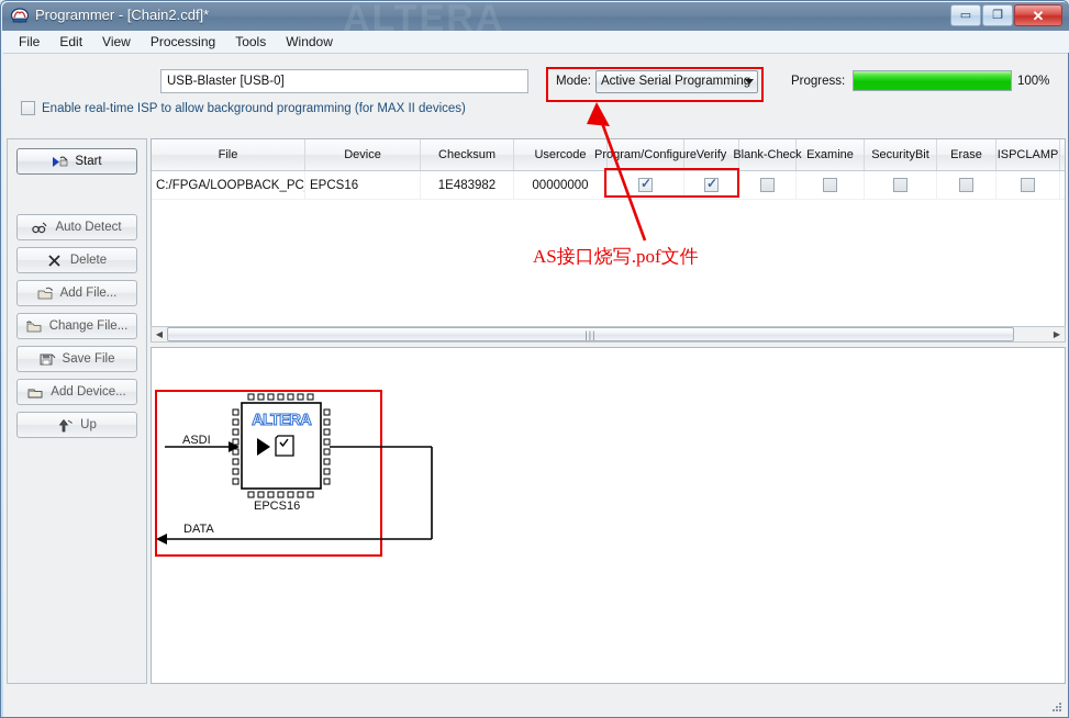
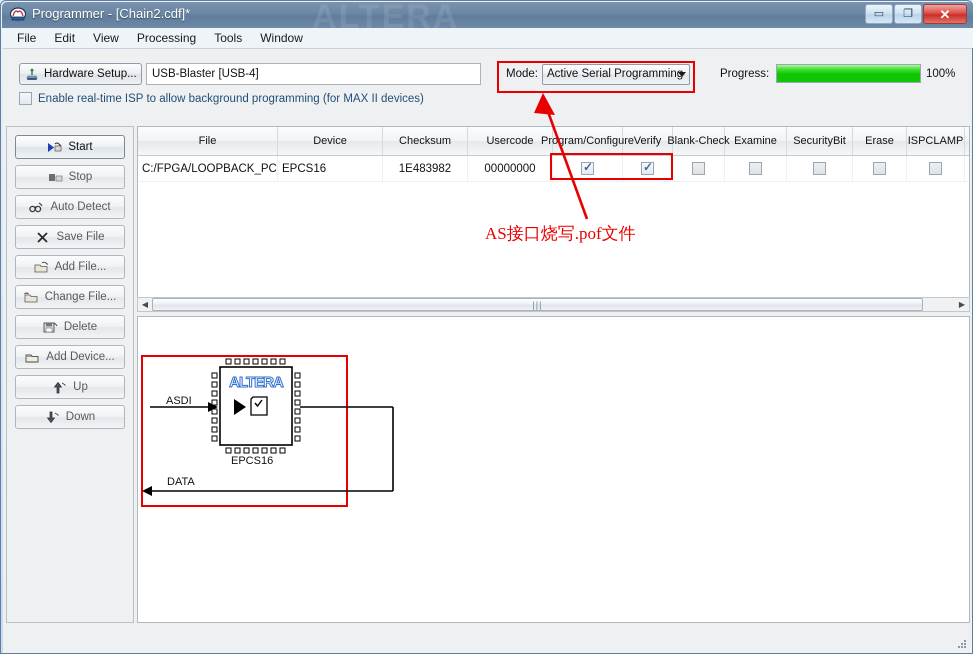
  ALTERA
  Programmer - [Chain2.cdf]*
  ▭
  ❐
  ✕
  File
  Edit
  View
  Processing
  Tools
  Window
+ Hardware Setup...
- USB-Blaster [USB-0]
+ USB-Blaster [USB-4]
  Enable real-time ISP to allow background programming (for MAX II devices)
  Mode:
  Active Serial Programming
  Progress:
  100%
  Start
+ Stop
  Auto Detect
- Delete
+ Save File
  Add File...
  Change File...
- Save File
+ Delete
  Add Device...
  Up
+ Down
  File
  Device
  Checksum
  Usercode
  Program/
  Configure
  Verify
  Blank-
  Check
  Examine
  Security
  Bit
  Erase
  ISP
  CLAMP
  C:/FPGA/LOOPBACK_PC
  EPCS16
  1E483982
  00000000
  ◀
  |||
  ▶
  ALTERA
  ASDI
  DATA
  EPCS16
  AS接口烧写.pof文件
